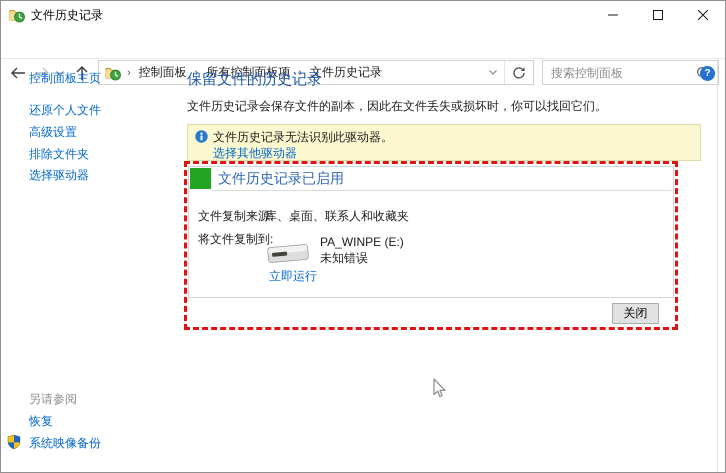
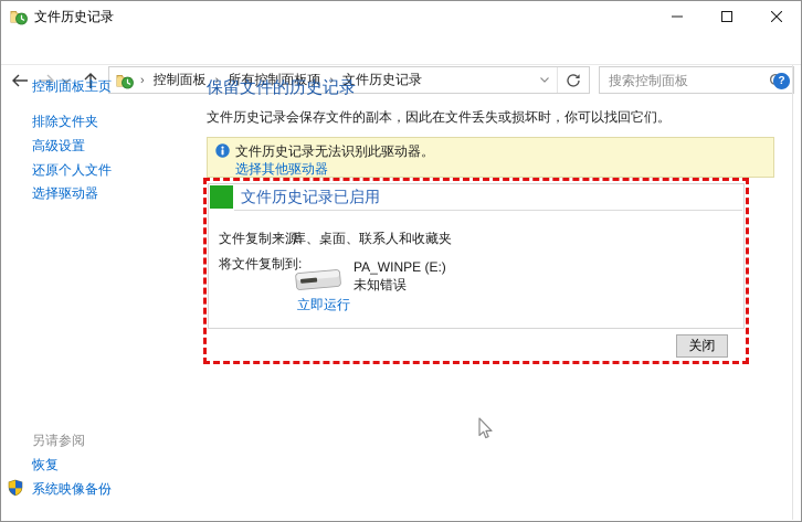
  文件历史记录
  ›
  控制面板
  ›
  所有控制面板项
  ›
  文件历史记录
  搜索控制面板
  ?
  控制面板主页
- 还原个人文件
+ 排除文件夹
  高级设置
- 排除文件夹
+ 还原个人文件
  选择驱动器
  另请参阅
  恢复
  系统映像备份
  保留文件的历史记录
  文件历史记录会保存文件的副本，因此在文件丢失或损坏时，你可以找回它们。
  文件历史记录无法识别此驱动器。
  选择其他驱动器
  文件历史记录已启用
  文件复制来源:
  库、桌面、联系人和收藏夹
  将文件复制到:
  PA_WINPE (E:)
  未知错误
  立即运行
  关闭
